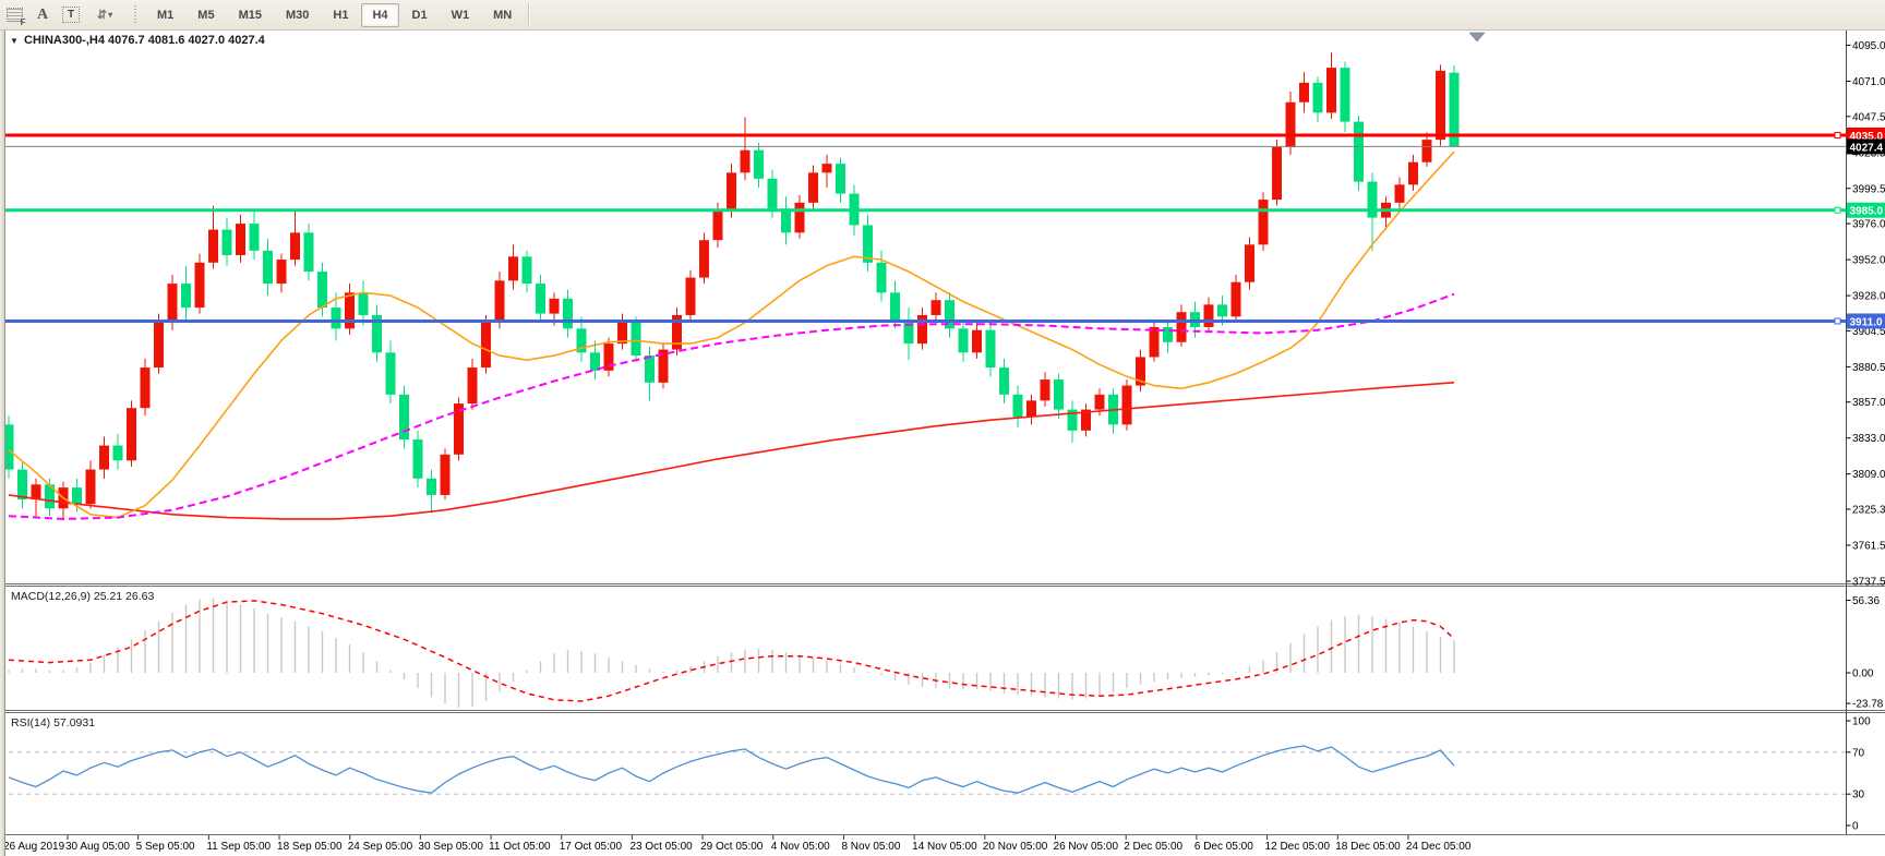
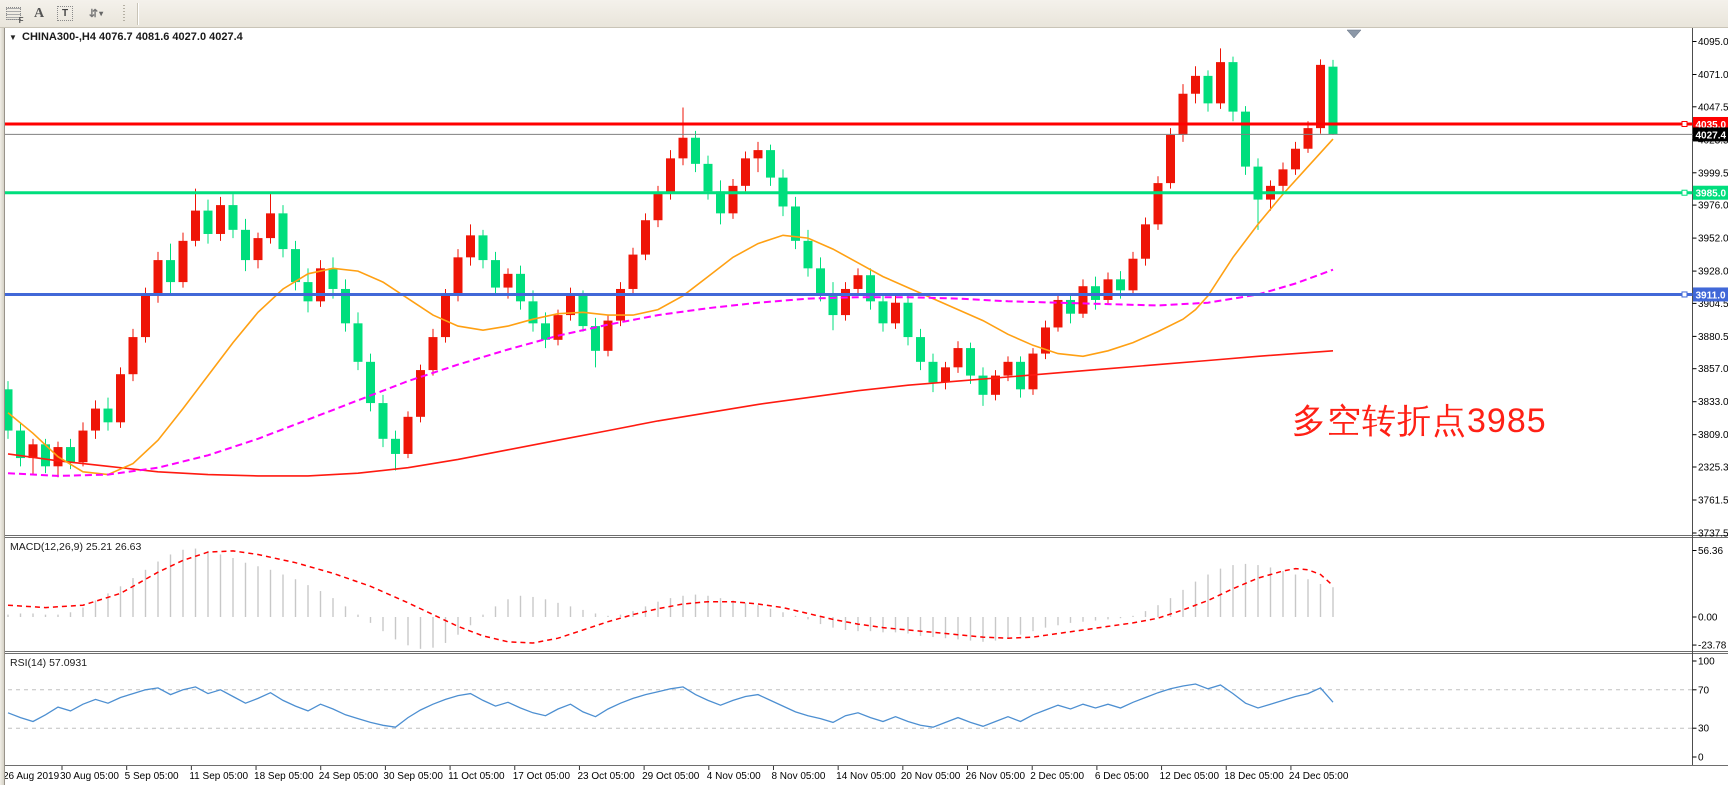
  F
  A
  T
  ⇵
  ▾
- M1
- M5
- M15
- M30
- H1
- H4
- D1
- W1
- MN
  4095.0
  4071.0
  4047.5
  3999.5
  3976.0
  3952.0
  3928.0
  3904.5
  3880.5
  3857.0
  3833.0
  3809.0
  2325.3
  3761.5
  3737.5
  26 Aug 2019
  30 Aug 05:00
  5 Sep 05:00
  11 Sep 05:00
  18 Sep 05:00
  24 Sep 05:00
  30 Sep 05:00
  11 Oct 05:00
  17 Oct 05:00
  23 Oct 05:00
  29 Oct 05:00
  4 Nov 05:00
  8 Nov 05:00
  14 Nov 05:00
  20 Nov 05:00
  26 Nov 05:00
  2 Dec 05:00
  6 Dec 05:00
  12 Dec 05:00
  18 Dec 05:00
  24 Dec 05:00
  56.36
  0.00
  -23.78
  100
  70
  30
  0
  ▼
  CHINA300-,H4 4076.7 4081.6 4027.0 4027.4
  MACD(12,26,9) 25.21 26.63
  RSI(14) 57.0931
+ 多空转折点3985
  4035.0
  3985.0
  3911.0
  4027.4
